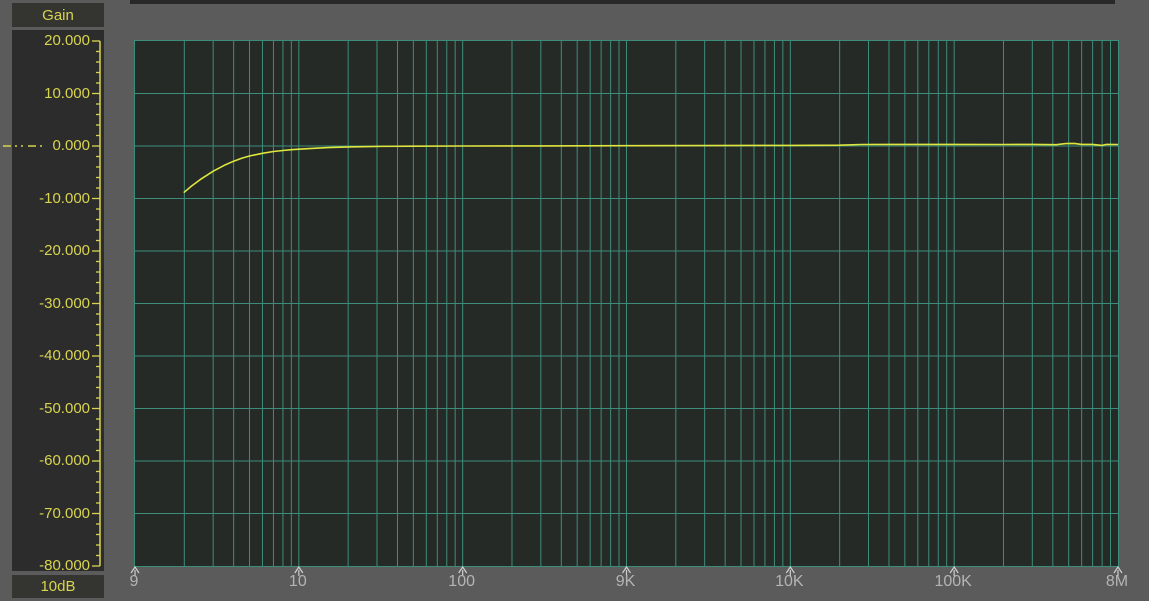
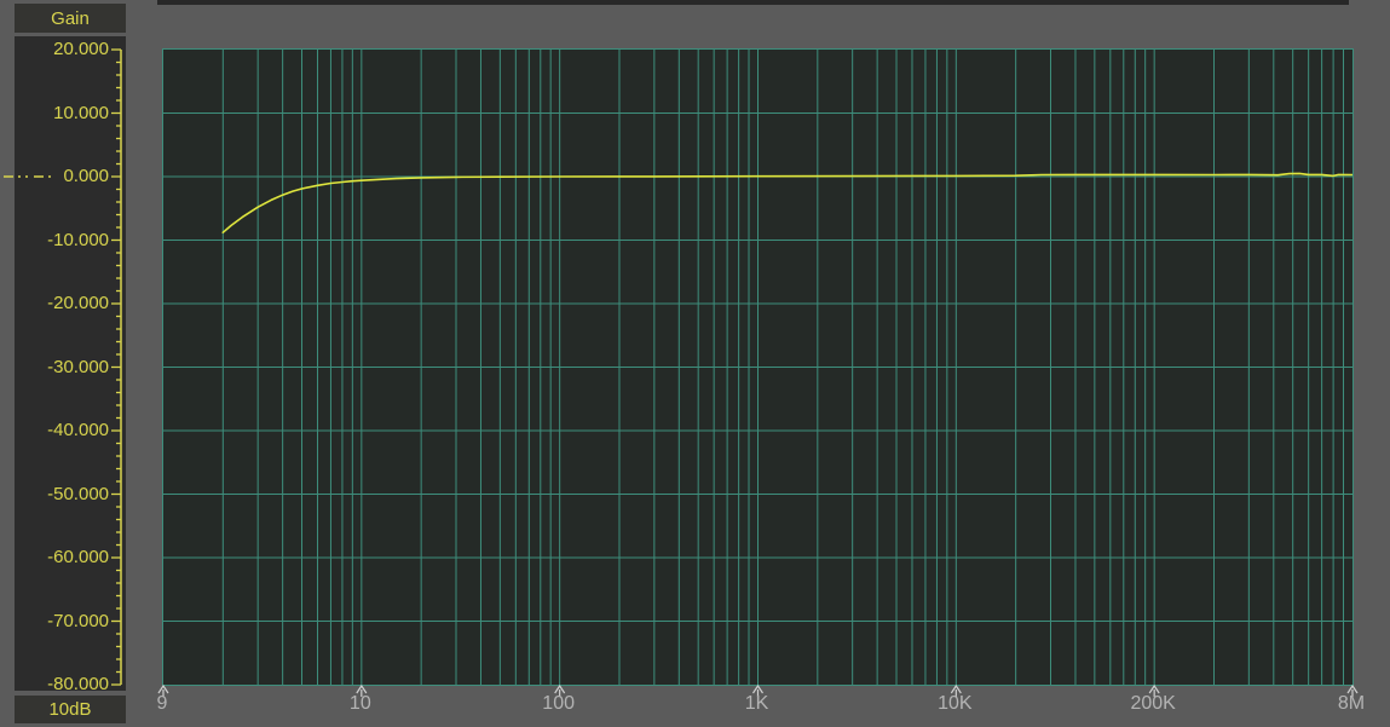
  Gain
  20.000
  10.000
  0.000
  -10.000
  -20.000
  -30.000
  -40.000
  -50.000
  -60.000
  -70.000
  -80.000
  10dB
  9
  10
  100
- 9K
+ 1K
  10K
- 100K
+ 200K
  8M
